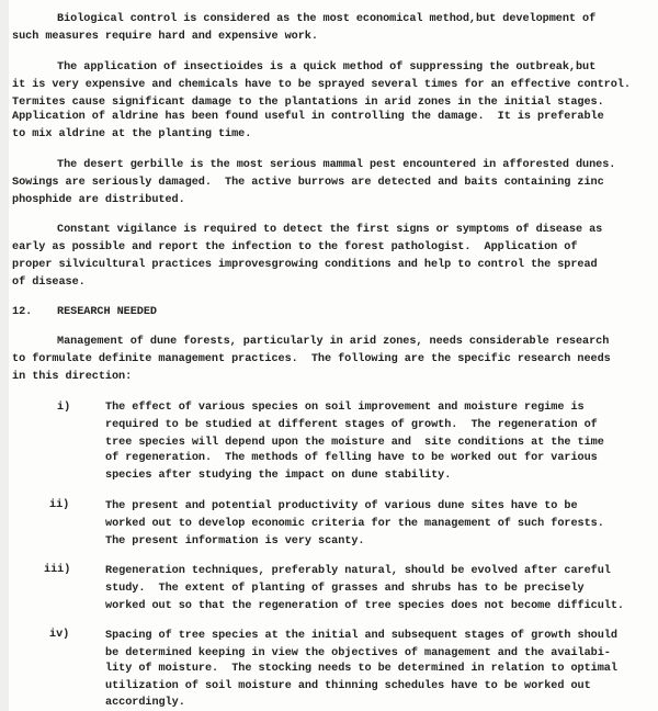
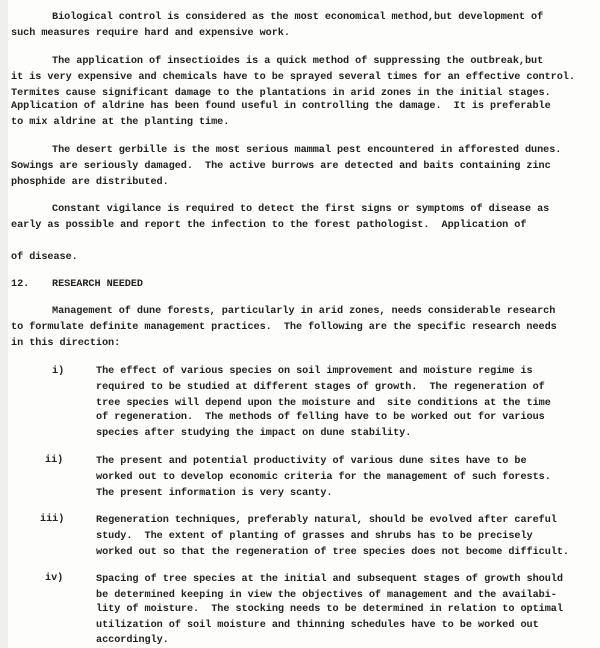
  Biological control is considered as the most economical method,but development of
  such measures require hard and expensive work.
  The application of insectioides is a quick method of suppressing the outbreak,but
  it is very expensive and chemicals have to be sprayed several times for an effective control.
  Termites cause significant damage to the plantations in arid zones in the initial stages.
  Application of aldrine has been found useful in controlling the damage. It is preferable
  to mix aldrine at the planting time.
  The desert gerbille is the most serious mammal pest encountered in afforested dunes.
  Sowings are seriously damaged. The active burrows are detected and baits containing zinc
  phosphide are distributed.
  Constant vigilance is required to detect the first signs or symptoms of disease as
  early as possible and report the infection to the forest pathologist. Application of
- proper silvicultural practices improvesgrowing conditions and help to control the spread
  of disease.
  12.
  RESEARCH NEEDED
  Management of dune forests, particularly in arid zones, needs considerable research
  to formulate definite management practices. The following are the specific research needs
  in this direction:
  i)
  The effect of various species on soil improvement and moisture regime is
  required to be studied at different stages of growth. The regeneration of
  tree species will depend upon the moisture and site conditions at the time
  of regeneration. The methods of felling have to be worked out for various
  species after studying the impact on dune stability.
  ii)
  The present and potential productivity of various dune sites have to be
  worked out to develop economic criteria for the management of such forests.
  The present information is very scanty.
  iii)
  Regeneration techniques, preferably natural, should be evolved after careful
  study. The extent of planting of grasses and shrubs has to be precisely
  worked out so that the regeneration of tree species does not become difficult.
  iv)
  Spacing of tree species at the initial and subsequent stages of growth should
  be determined keeping in view the objectives of management and the availabi-
  lity of moisture. The stocking needs to be determined in relation to optimal
  utilization of soil moisture and thinning schedules have to be worked out
  accordingly.
